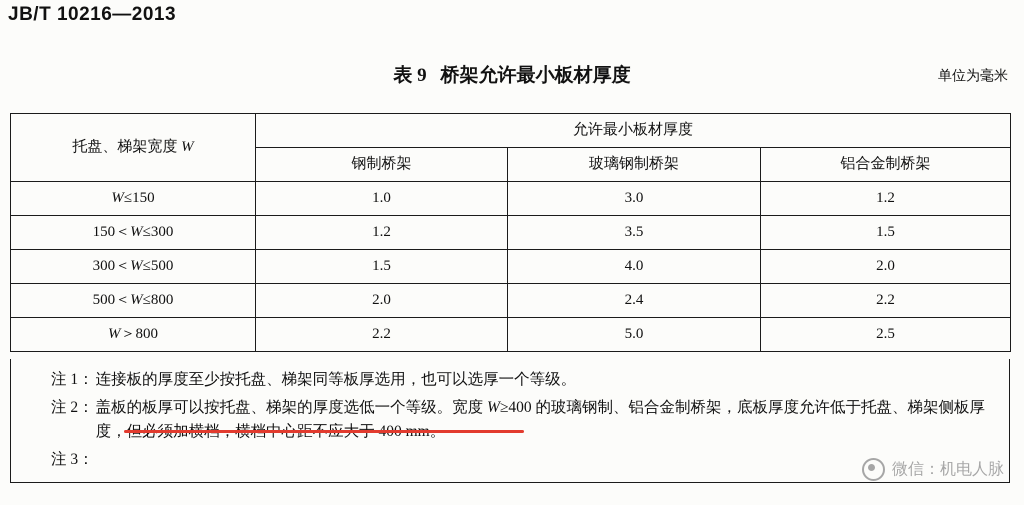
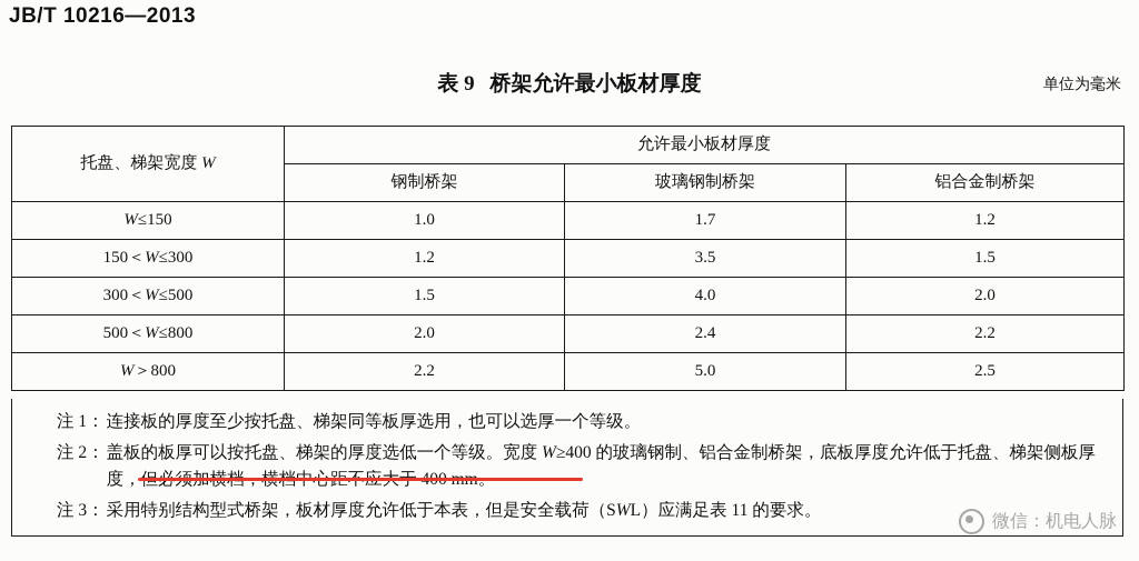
  JB/T 10216—2013
  表 9 桥架允许最小板材厚度
  单位为毫米
  托盘、梯架宽度 W	允许最小板材厚度
  钢制桥架	玻璃钢制桥架	铝合金制桥架
- W≤150	1.0	3.0	1.2
+ W≤150	1.0	1.7	1.2
  150＜W≤300	1.2	3.5	1.5
  300＜W≤500	1.5	4.0	2.0
  500＜W≤800	2.0	2.4	2.2
  W＞800	2.2	5.0	2.5
  注 1：
  连接板的厚度至少按托盘、梯架同等板厚选用，也可以选厚一个等级。
  注 2：
  盖板的板厚可以按托盘、梯架的厚度选低一个等级。宽度 W≥400 的玻璃钢制、铝合金制桥架，底板厚度允许低于托盘、梯架侧板厚度，
  注 3：
+ 采用特别结构型式桥架，板材厚度允许低于本表，但是安全载荷（SWL）应满足表 11 的要求。
  微信：机电人脉
